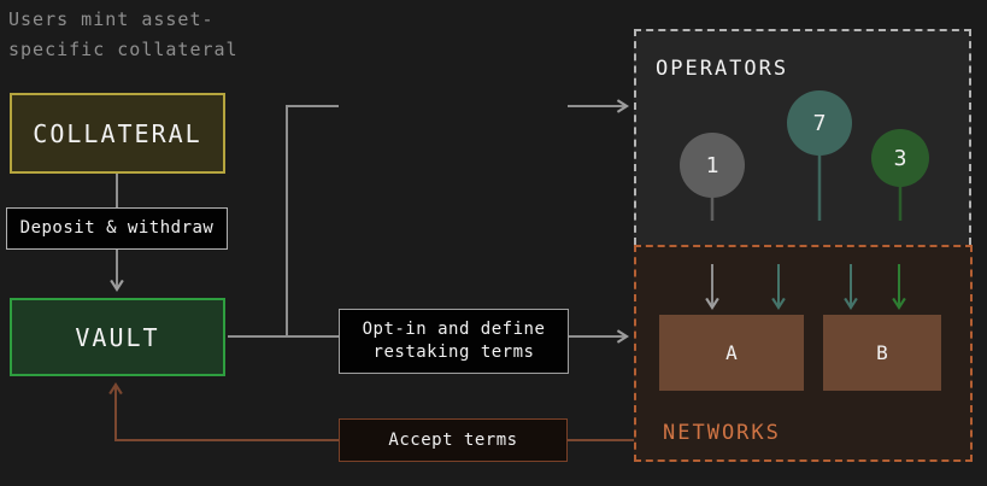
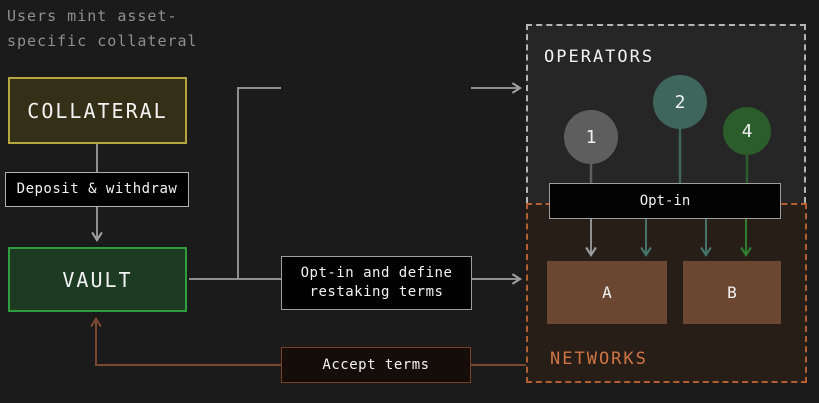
  Users mint asset-
  specific collateral
  COLLATERAL
  Deposit & withdraw
  VAULT
  Opt-in and define
  restaking terms
  Accept terms
  OPERATORS
  1
- 7
+ 2
- 3
+ 4
+ Opt-in
  A
  B
  NETWORKS
